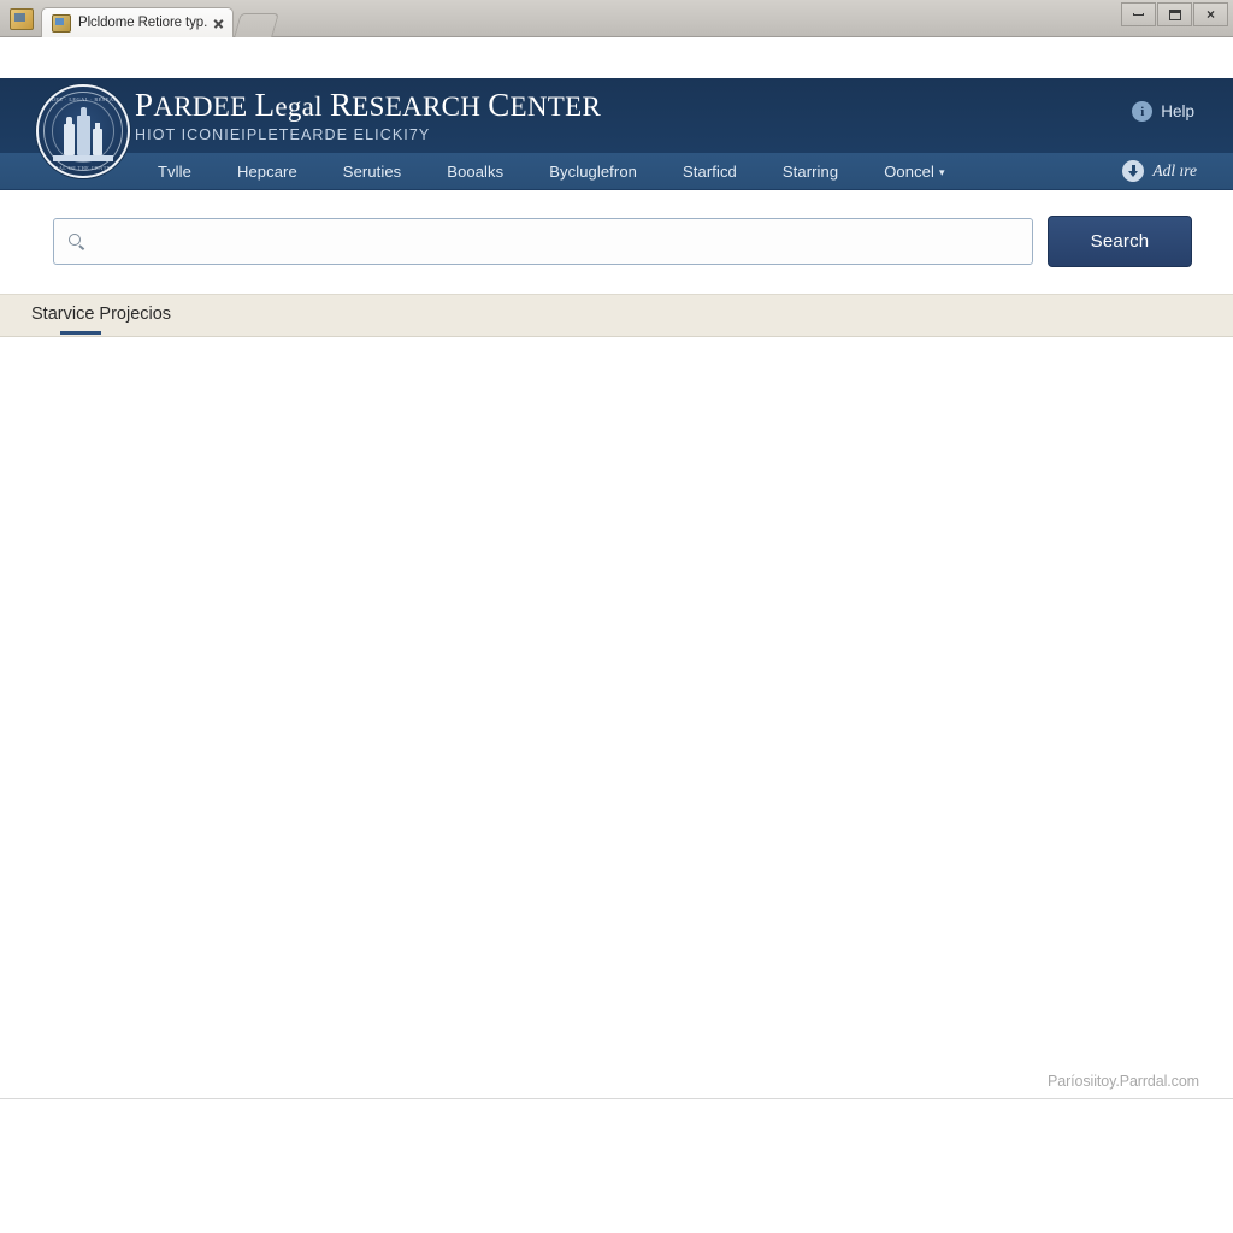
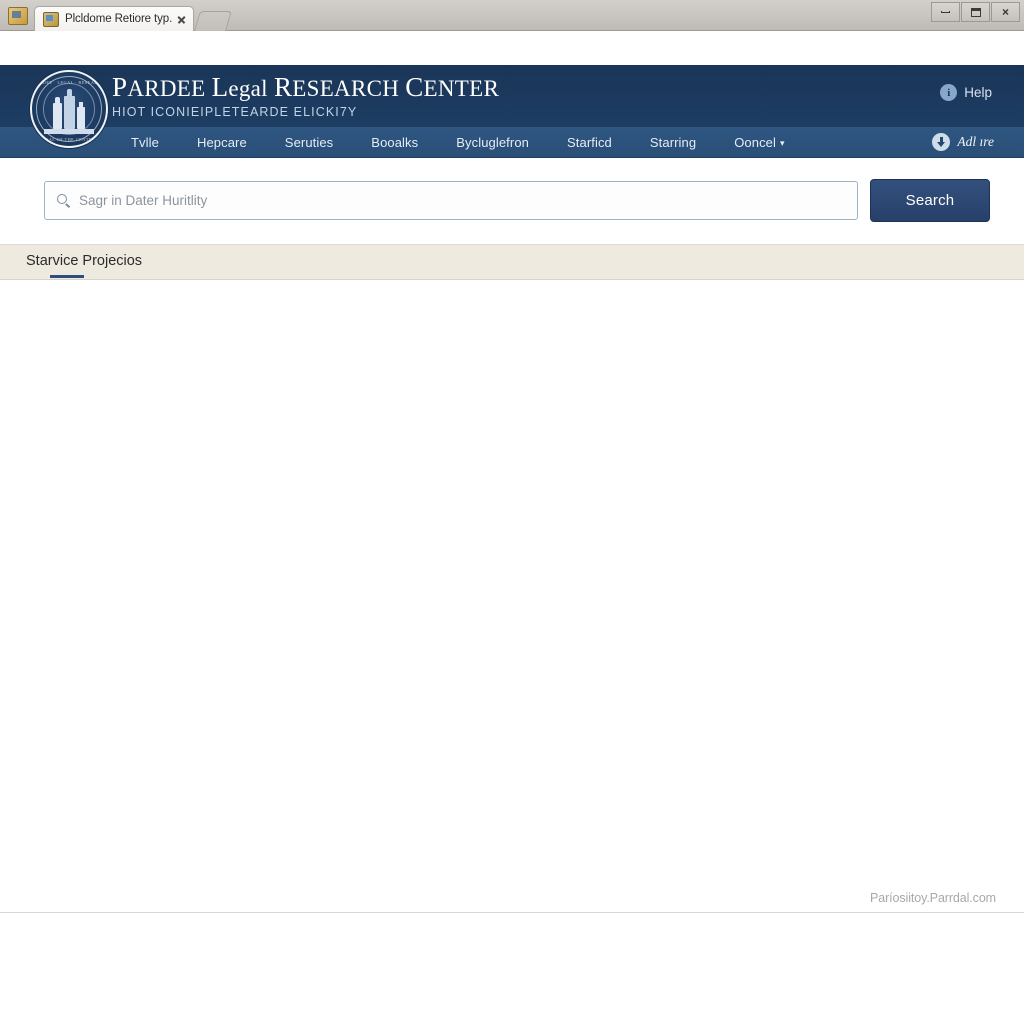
  Plcldome Retiore typ.
  ×
  PARDEE Legal RESEARCH CENTER
  HIOT ICONIEIPLETEARDE ELICKI7Y
  i
  Help
  Tvlle
  Hepcare
  Seruties
  Booalks
  Bycluglefron
  Starficd
  Starring
  Ooncel ▾
  Adl ıre
+ Sagr in Dater Huritlity
  Search
  Starvice Projecios
  Paríosiitoy.Parrdal.com
